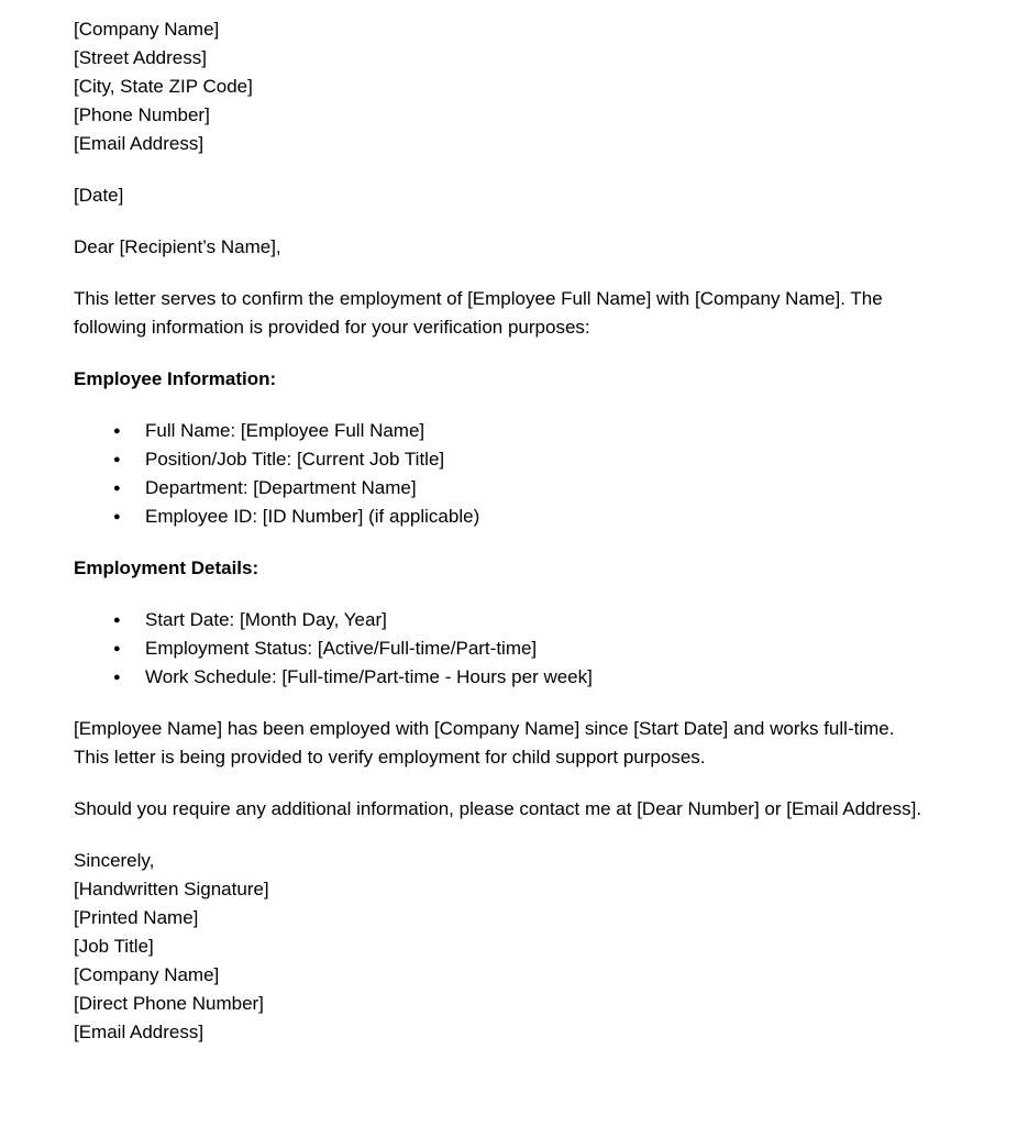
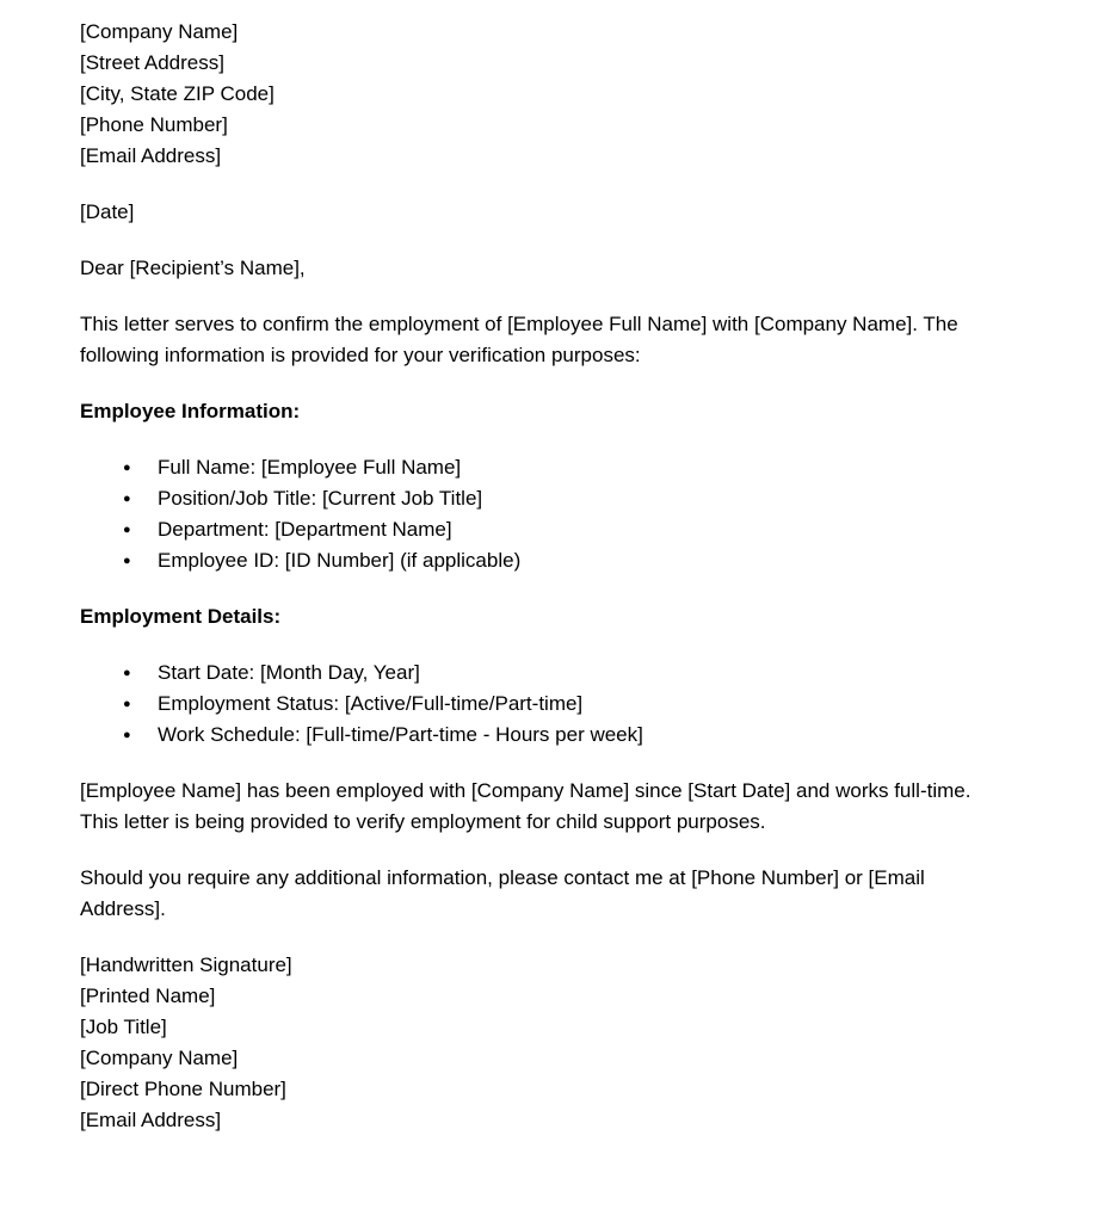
  [Company Name]
  [Street Address]
  [City, State ZIP Code]
  [Phone Number]
  [Email Address]
  [Date]
  Dear [Recipient’s Name],
  This letter serves to confirm the employment of [Employee Full Name] with [Company Name]. The following information is provided for your verification purposes:
  Employee Information:
  Full Name: [Employee Full Name]
  Position/Job Title: [Current Job Title]
  Department: [Department Name]
  Employee ID: [ID Number] (if applicable)
  Employment Details:
  Start Date: [Month Day, Year]
  Employment Status: [Active/Full-time/Part-time]
  Work Schedule: [Full-time/Part-time - Hours per week]
  [Employee Name] has been employed with [Company Name] since [Start Date] and works full-time. This letter is being provided to verify employment for child support purposes.
- Should you require any additional information, please contact me at [Dear Number] or [Email Address].
+ Should you require any additional information, please contact me at [Phone Number] or [Email Address].
- Sincerely,
  [Handwritten Signature]
  [Printed Name]
  [Job Title]
  [Company Name]
  [Direct Phone Number]
  [Email Address]
